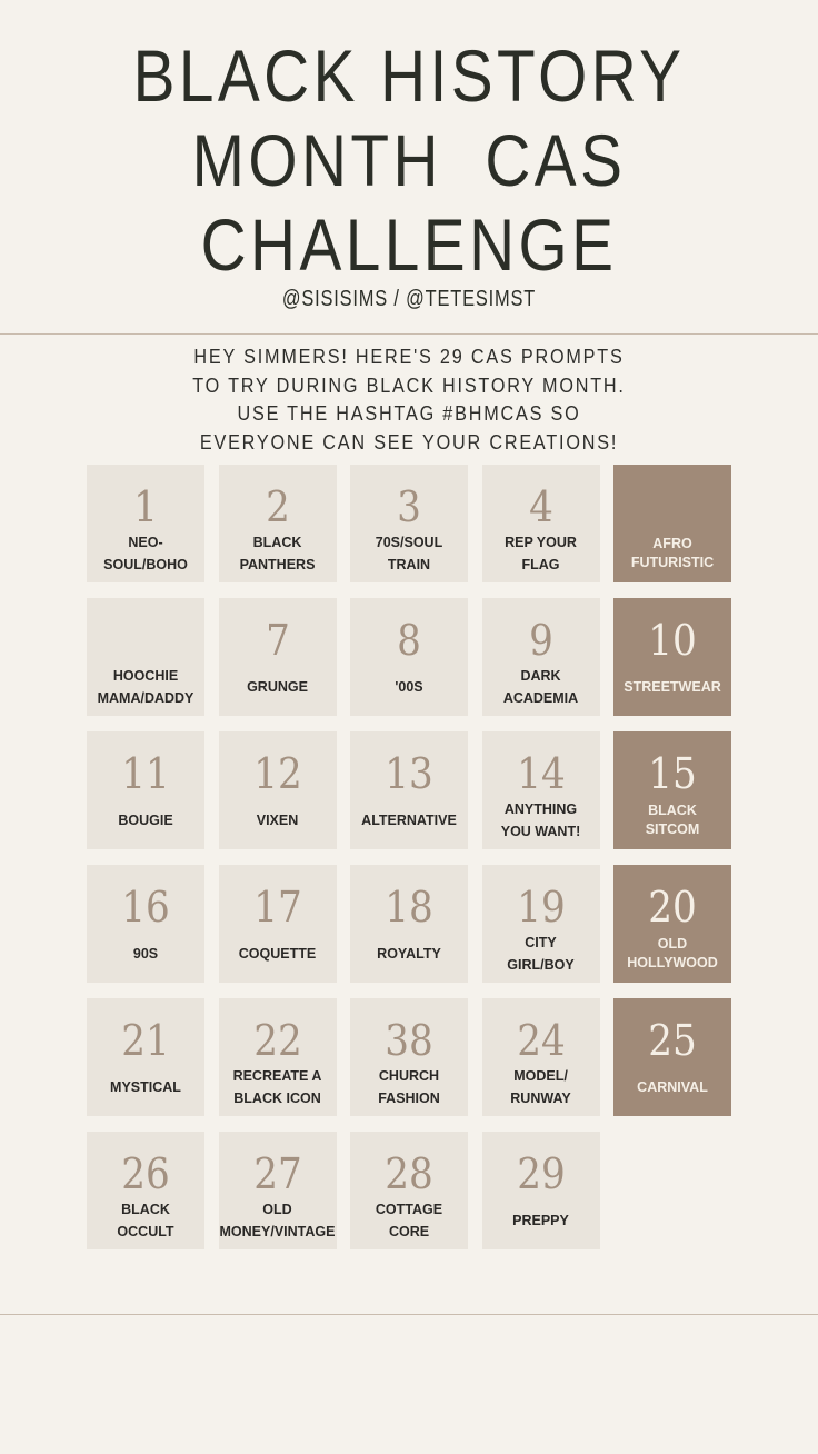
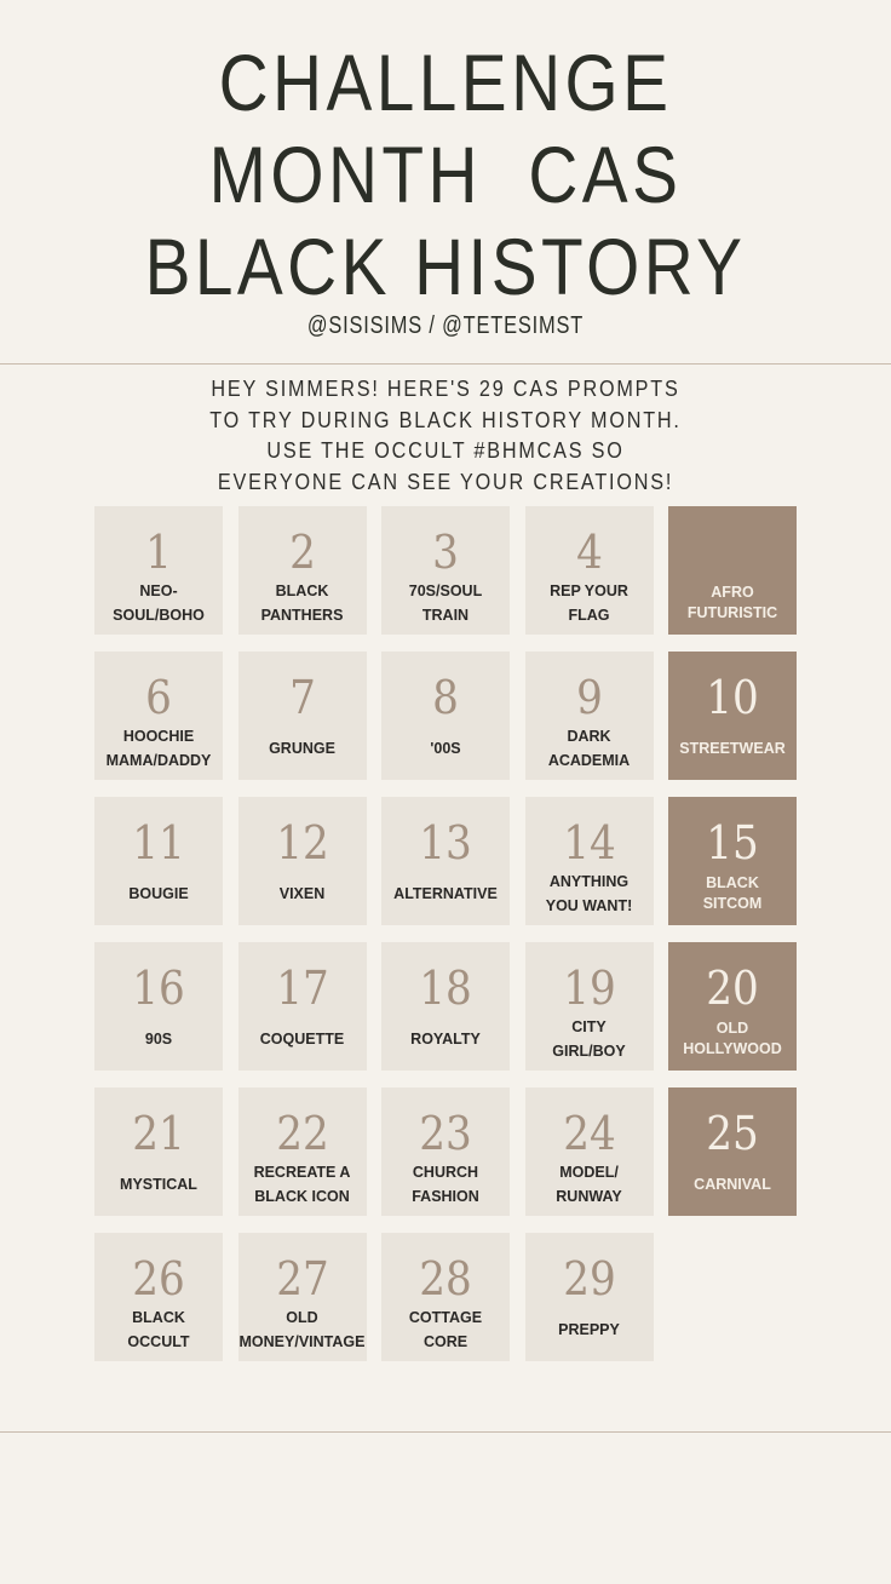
- BLACK HISTORY
+ CHALLENGE
  MONTH CAS
- CHALLENGE
+ BLACK HISTORY
  @SISISIMS / @TETESIMST
  HEY SIMMERS! HERE'S 29 CAS PROMPTS
  TO TRY DURING BLACK HISTORY MONTH.
- USE THE HASHTAG #BHMCAS SO
+ USE THE OCCULT #BHMCAS SO
  EVERYONE CAN SEE YOUR CREATIONS!
  1
  NEO-
  SOUL/BOHO
  2
  BLACK
  PANTHERS
  3
  70S/SOUL
  TRAIN
  4
  REP YOUR
  FLAG
  AFRO
  FUTURISTIC
+ 6
  HOOCHIE
  MAMA/DADDY
  7
  GRUNGE
  8
  '00S
  9
  DARK
  ACADEMIA
  10
  STREETWEAR
  11
  BOUGIE
  12
  VIXEN
  13
  ALTERNATIVE
  14
  ANYTHING
  YOU WANT!
  15
  BLACK
  SITCOM
  16
  90S
  17
  COQUETTE
  18
  ROYALTY
  19
  CITY
  GIRL/BOY
  20
  OLD
  HOLLYWOOD
  21
  MYSTICAL
  22
  RECREATE A
  BLACK ICON
- 38
+ 23
  CHURCH
  FASHION
  24
  MODEL/
  RUNWAY
  25
  CARNIVAL
  26
  BLACK
  OCCULT
  27
  OLD
  MONEY/VINTAGE
  28
  COTTAGE
  CORE
  29
  PREPPY
